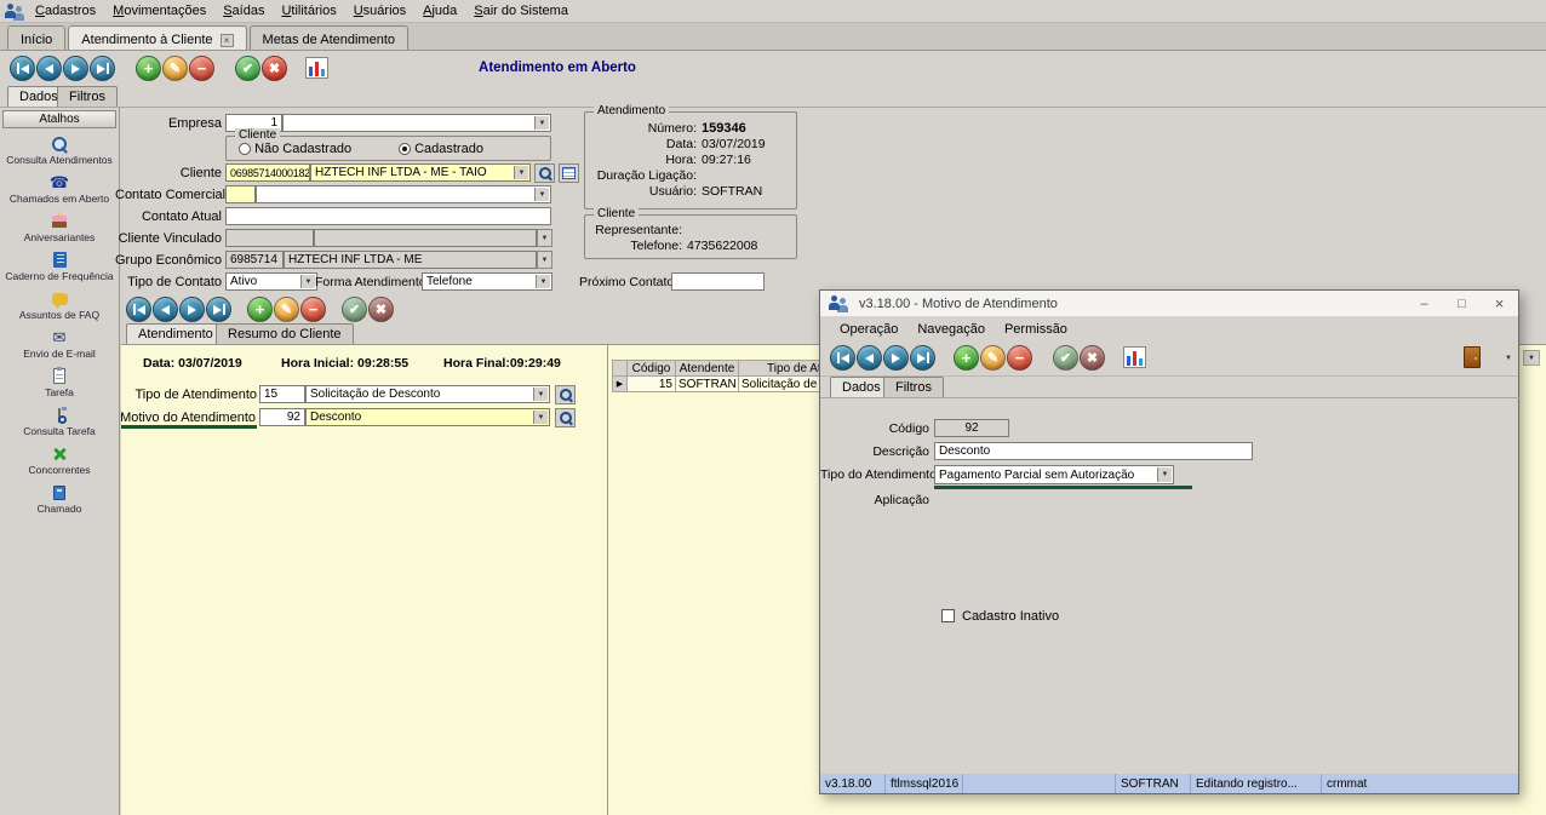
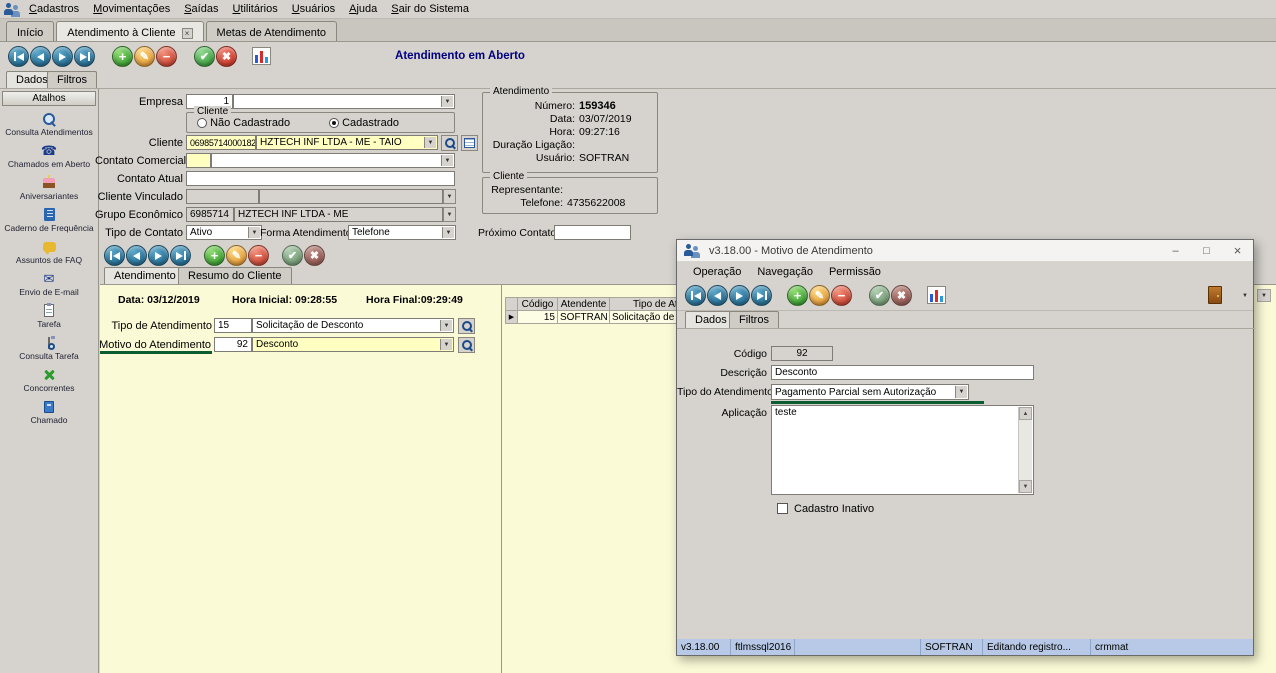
  Cadastros
  Movimentações
  Saídas
  Utilitários
  Usuários
  Ajuda
  Sair do Sistema
  Início
  Atendimento à Cliente
  ×
  Metas de Atendimento
  +
  ✎
  −
  ✔
  ✖
  Atendimento em Aberto
  Dados
  Filtros
  Atalhos
  Consulta Atendimentos
  ☎
  Chamados em Aberto
  Aniversariantes
  Caderno de Frequência
  Assuntos de FAQ
  ✉
  Envio de E-mail
  Tarefa
  Consulta Tarefa
  Concorrentes
  Chamado
  Empresa
  1
  Cliente
  Não Cadastrado
  Cadastrado
  Cliente
  06985714000182
  HZTECH INF LTDA - ME - TAIO
  Contato Comercial
  Contato Atual
  Cliente Vinculado
  Grupo Econômico
  6985714
  HZTECH INF LTDA - ME
  Tipo de Contato
  Ativo
  Forma Atendiment
  Telefone
  Próximo Contat
  Atendimento
  Número:
  159346
  Data:
  03/07/2019
  Hora:
  09:27:16
  Duração Ligação:
  Usuário:
  SOFTRAN
  Cliente
  Representante:
  Telefone:
  4735622008
  +
  ✎
  −
  ✔
  ✖
  Atendimento
  Resumo do Cliente
- Data: 03/07/2019
+ Data: 03/12/2019
  Hora Inicial: 09:28:55
  Hora Final:09:29:49
  Tipo de Atendimento
  15
  Solicitação de Desconto
  Motivo do Atendimento
  92
  Desconto
  Código
  Atendente
  15
  SOFTRAN
  Solicitação de
  v3.18.00 - Motivo de Atendimento
  –
  □
  ×
  Operação
  Navegação
  Permissão
  +
  ✎
  −
  ✔
  ✖
  Dados
  Filtros
  Código
  92
  Descrição
  Desconto
  Tipo do Atendimento
  Pagamento Parcial sem Autorização
  Aplicação
+ teste
  Cadastro Inativo
  v3.18.00
  ftlmssql2016
  SOFTRAN
  Editando registro...
  crmmat
